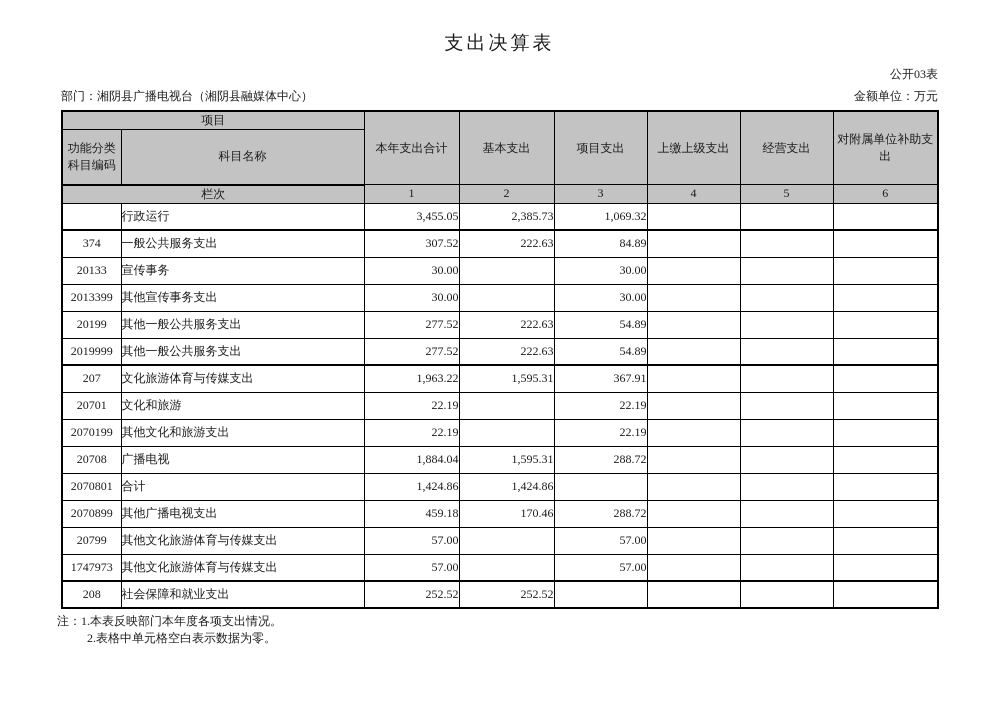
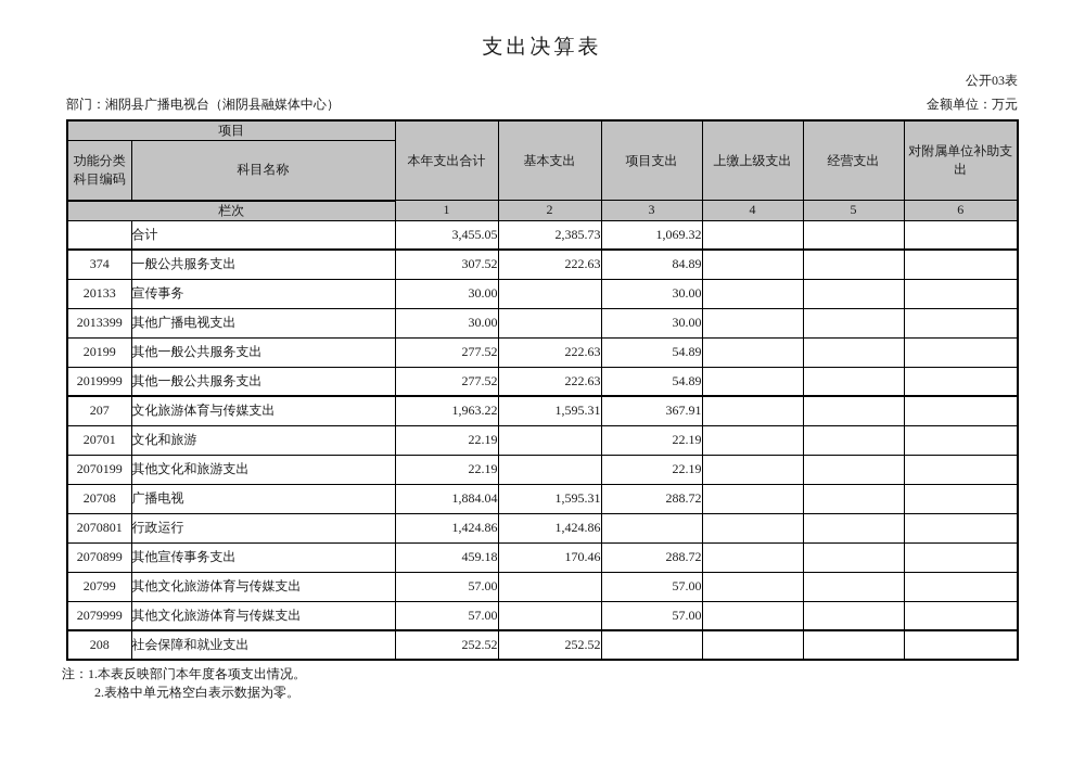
  支出决算表
  公开03表
  部门：湘阴县广播电视台（湘阴县融媒体中心）
  金额单位：万元
  项目	本年支出合计	基本支出	项目支出	上缴上级支出	经营支出	对附属单位补助支出
  功能分类科目编码	科目名称
  栏次	1	2	3	4	5	6
- 	行政运行	3,455.05	2,385.73	1,069.32
+ 	合计	3,455.05	2,385.73	1,069.32
  374	一般公共服务支出	307.52	222.63	84.89
  20133	宣传事务	30.00		30.00
- 2013399	其他宣传事务支出	30.00		30.00
+ 2013399	其他广播电视支出	30.00		30.00
  20199	其他一般公共服务支出	277.52	222.63	54.89
  2019999	其他一般公共服务支出	277.52	222.63	54.89
  207	文化旅游体育与传媒支出	1,963.22	1,595.31	367.91
  20701	文化和旅游	22.19		22.19
  2070199	其他文化和旅游支出	22.19		22.19
  20708	广播电视	1,884.04	1,595.31	288.72
- 2070801	合计	1,424.86	1,424.86
+ 2070801	行政运行	1,424.86	1,424.86
- 2070899	其他广播电视支出	459.18	170.46	288.72
+ 2070899	其他宣传事务支出	459.18	170.46	288.72
  20799	其他文化旅游体育与传媒支出	57.00		57.00
- 1747973	其他文化旅游体育与传媒支出	57.00		57.00
+ 2079999	其他文化旅游体育与传媒支出	57.00		57.00
  208	社会保障和就业支出	252.52	252.52
  注：1.本表反映部门本年度各项支出情况。
  2.表格中单元格空白表示数据为零。
